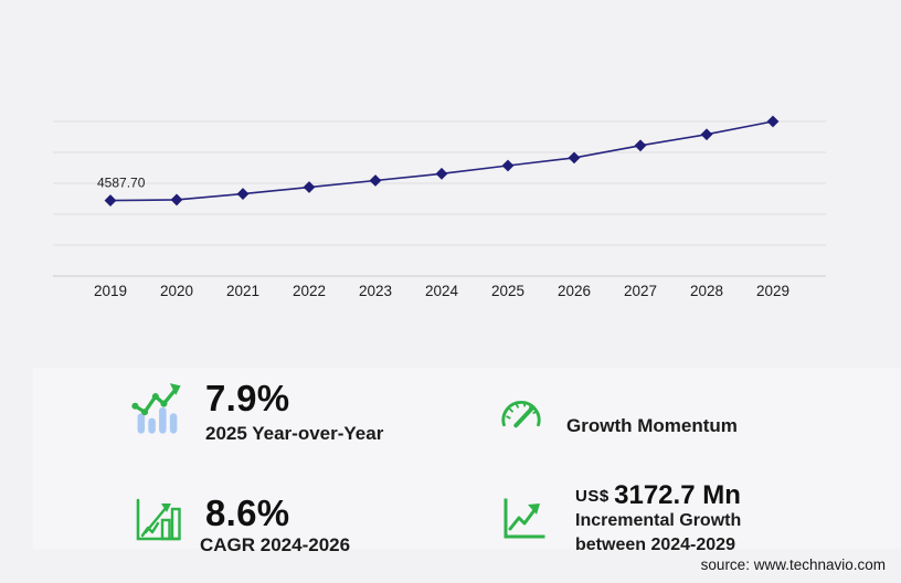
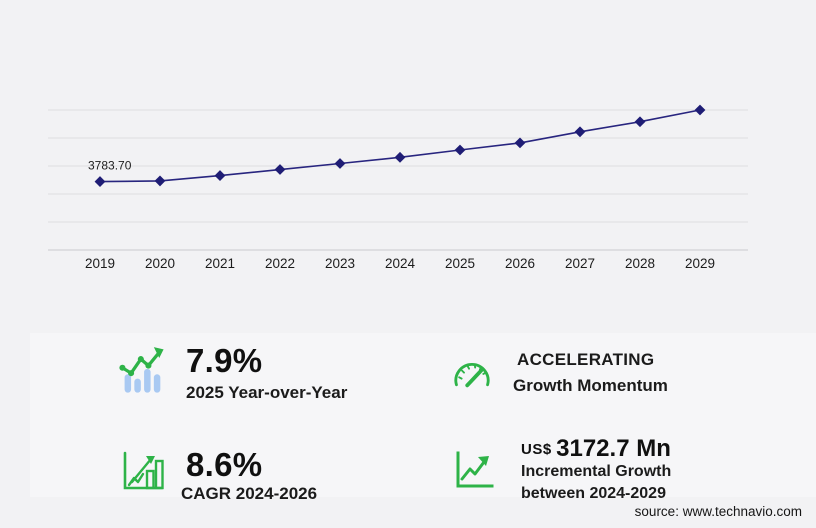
- 4587.70
+ 3783.70
  2019
  2020
  2021
  2022
  2023
  2024
  2025
  2026
  2027
  2028
  2029
  7.9%
  2025 Year-over-Year
  8.6%
  CAGR 2024-2026
+ ACCELERATING
  Growth Momentum
  US$ 3172.7 Mn
  Incremental Growth
  between 2024-2029
  source: www.technavio.com
